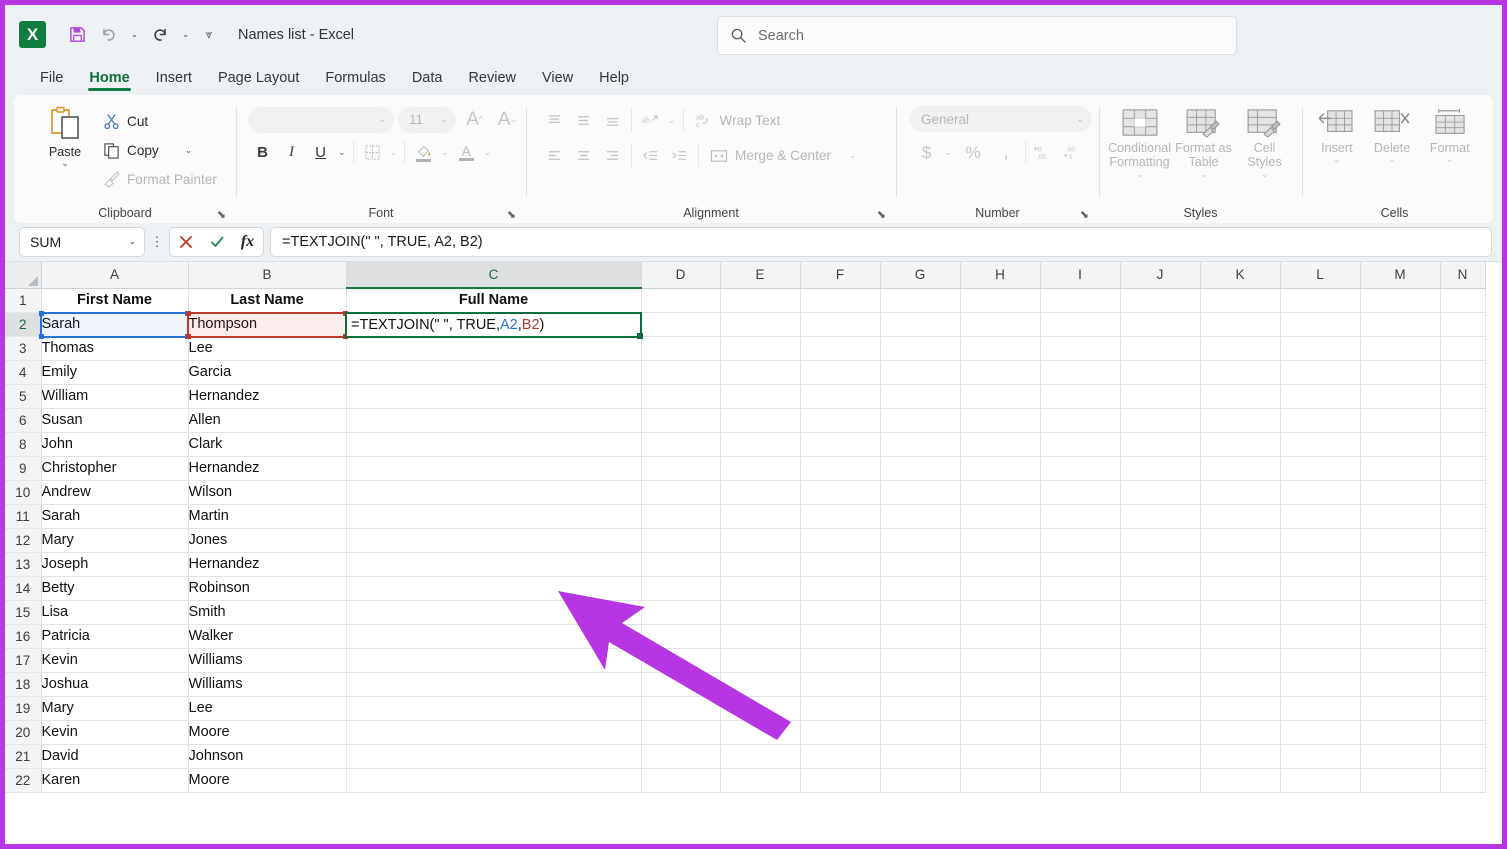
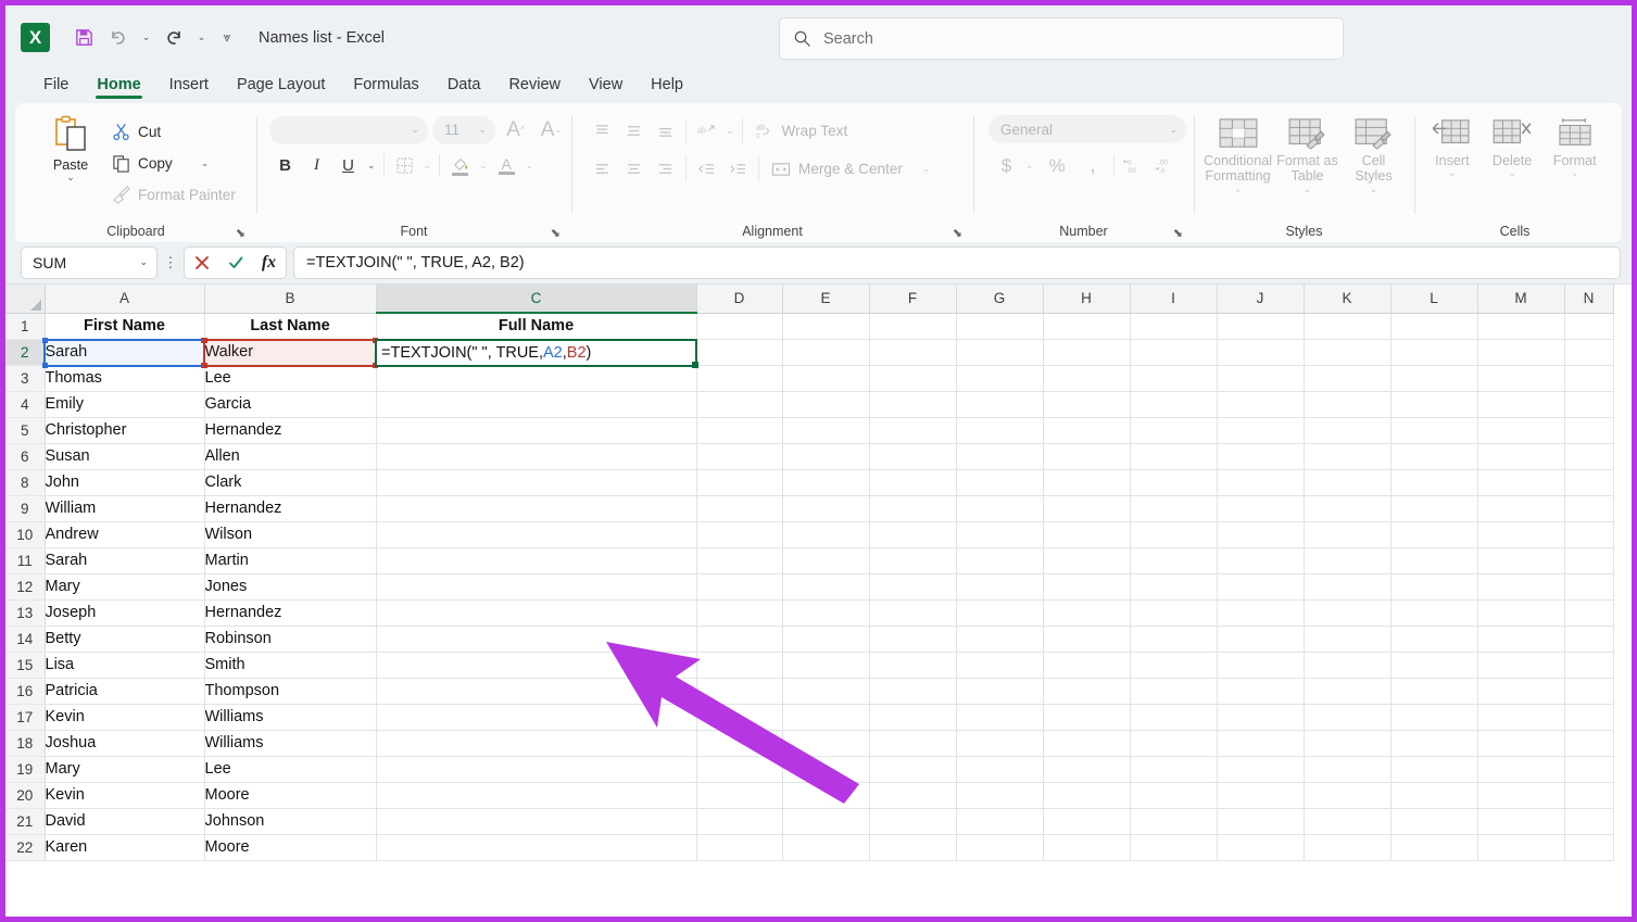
  X
  ⌄
  ⌄
  ⩔
  Names list - Excel
  Search
  File
  Home
  Insert
  Page Layout
  Formulas
  Data
  Review
  View
  Help
  Paste
  ⌄
  Cut
  Copy
  ⌄
  Format Painter
  Clipboard
  ⬊
  ⌄
  11
  ⌄
  A
  ^
  A
  ⌄
  B
  I
  U
  ⌄
  ⌄
  ⌄
  A
  ⌄
  Font
  ⬊
  ab
  ⌄
  ab
  c
  Wrap Text
  Merge & Center
  ⌄
  Alignment
  ⬊
  General
  ⌄
  $
  ⌄
  %
  ,
  Number
  ⬊
  Conditional Formatting
  ⌄
  Format as Table
  ⌄
  Cell Styles
  ⌄
  Styles
  Insert
  ⌄
  Delete
  ⌄
  Format
  ⌄
  Cells
  SUM
  ⌄
  ⋮
  fx
  =TEXTJOIN(" ", TRUE, A2, B2)
  	A	B	C	D	E	F	G	H	I	J	K	L	M	N
  1	First Name	Last Name	Full Name
- 2	Sarah	Thompson
+ 2	Sarah	Walker
  3	Thomas	Lee
  4	Emily	Garcia
- 5	William	Hernandez
+ 5	Christopher	Hernandez
  6	Susan	Allen
  8	John	Clark
- 9	Christopher	Hernandez
+ 9	William	Hernandez
  10	Andrew	Wilson
  11	Sarah	Martin
  12	Mary	Jones
  13	Joseph	Hernandez
  14	Betty	Robinson
  15	Lisa	Smith
- 16	Patricia	Walker
+ 16	Patricia	Thompson
  17	Kevin	Williams
  18	Joshua	Williams
  19	Mary	Lee
  20	Kevin	Moore
  21	David	Johnson
  22	Karen	Moore
  =TEXTJOIN(" ", TRUE,
  A2
  ,
  B2
  )
